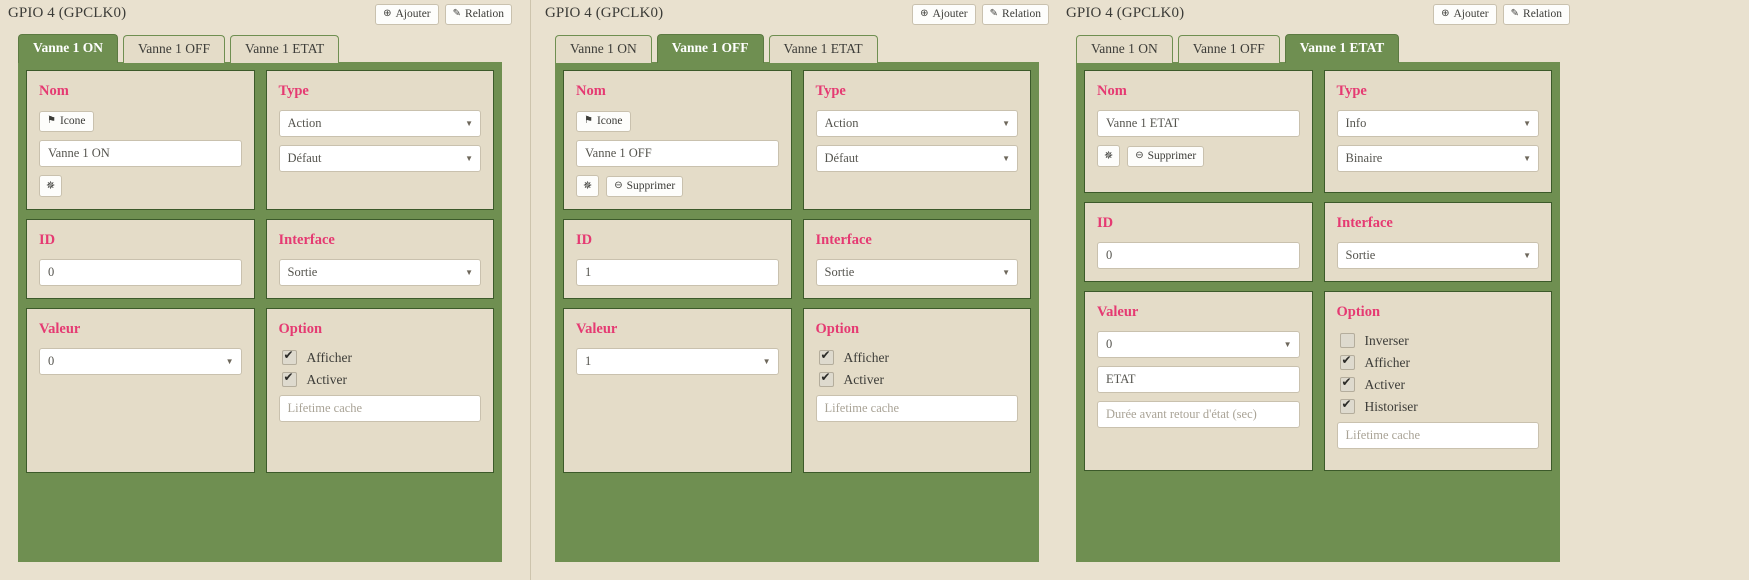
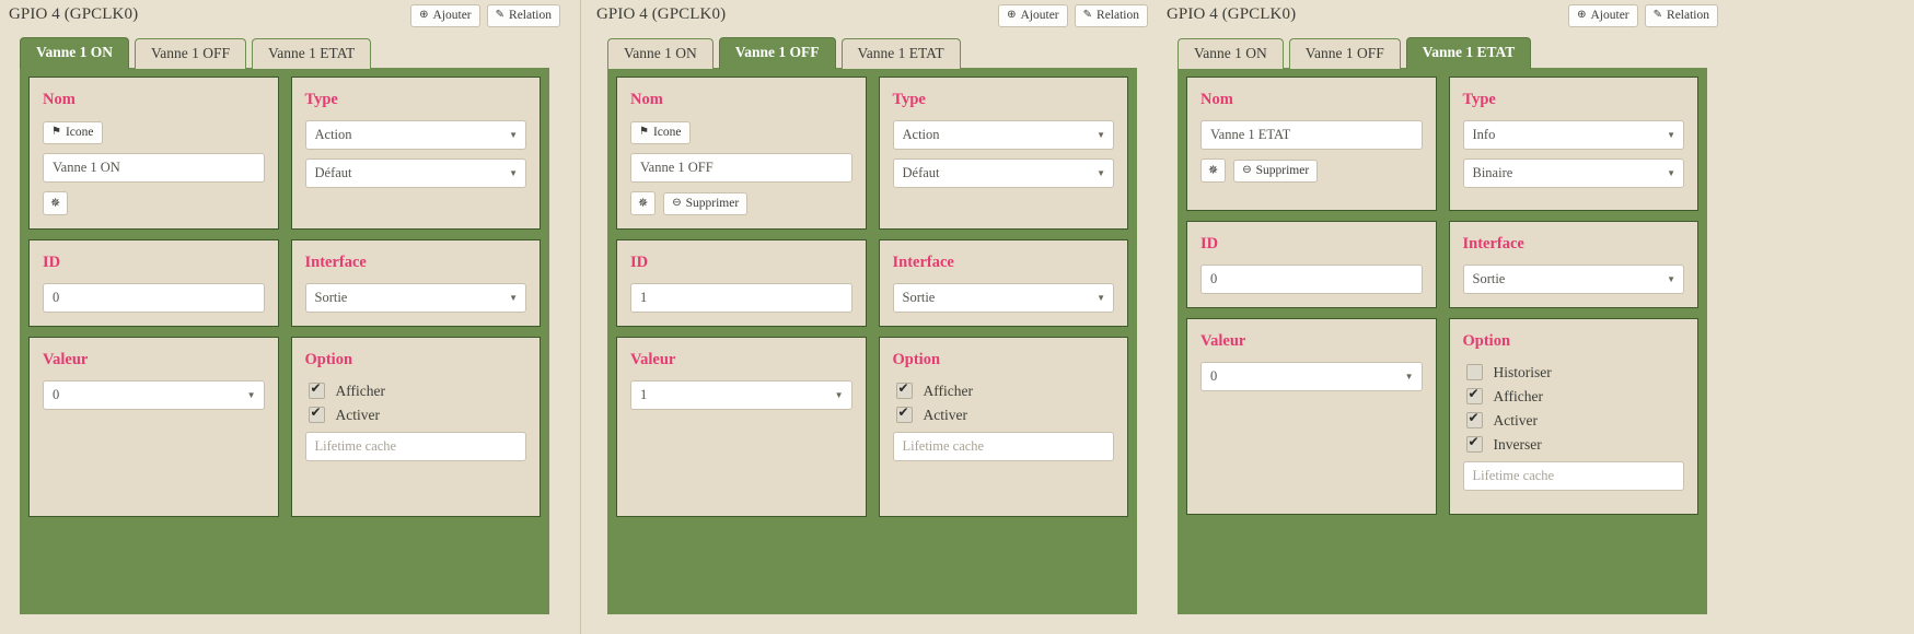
  GPIO 4 (GPCLK0)
  ⊕
  Ajouter
  ✎
  Relation
  Vanne 1 ON
  Vanne 1 OFF
  Vanne 1 ETAT
  Nom
  ⚑
  Icone
  Vanne 1 ON
  ✵
  Type
  Action
  ▼
  Défaut
  ▼
  ID
  0
  Interface
  Sortie
  ▼
  Valeur
  0
  ▼
  Option
  Afficher
  Activer
  Lifetime cache
  GPIO 4 (GPCLK0)
  ⊕
  Ajouter
  ✎
  Relation
  Vanne 1 ON
  Vanne 1 OFF
  Vanne 1 ETAT
  Nom
  ⚑
  Icone
  Vanne 1 OFF
  ✵
  ⊖
  Supprimer
  Type
  Action
  ▼
  Défaut
  ▼
  ID
  1
  Interface
  Sortie
  ▼
  Valeur
  1
  ▼
  Option
  Afficher
  Activer
  Lifetime cache
  GPIO 4 (GPCLK0)
  ⊕
  Ajouter
  ✎
  Relation
  Vanne 1 ON
  Vanne 1 OFF
  Vanne 1 ETAT
  Nom
  Vanne 1 ETAT
  ✵
  ⊖
  Supprimer
  Type
  Info
  ▼
  Binaire
  ▼
  ID
  0
  Interface
  Sortie
  ▼
  Valeur
  0
  ▼
- ETAT
- Durée avant retour d'état (sec)
  Option
- Inverser
+ Historiser
  Afficher
  Activer
- Historiser
+ Inverser
  Lifetime cache
